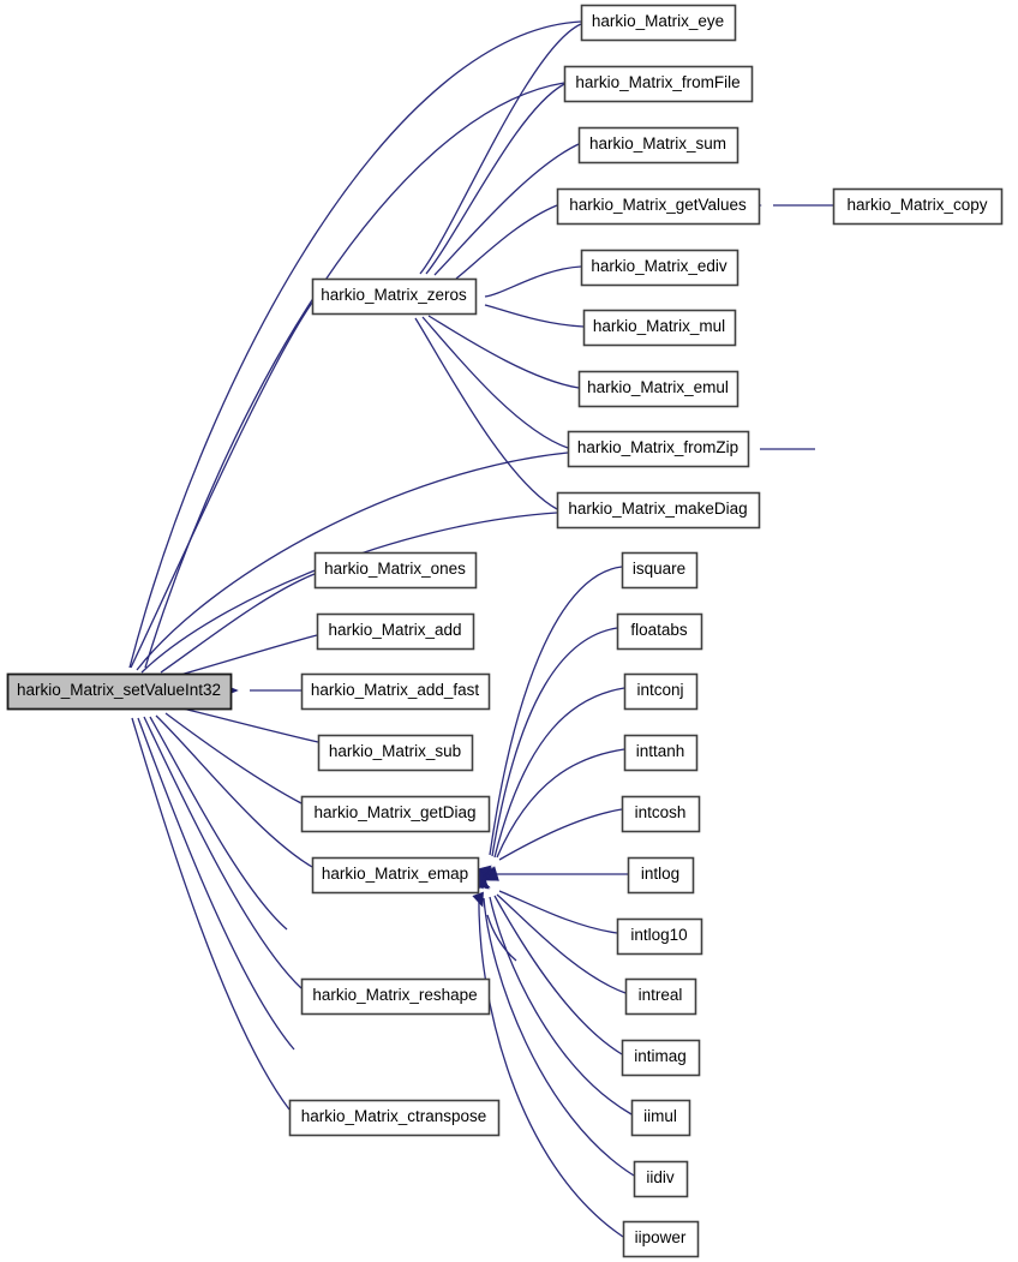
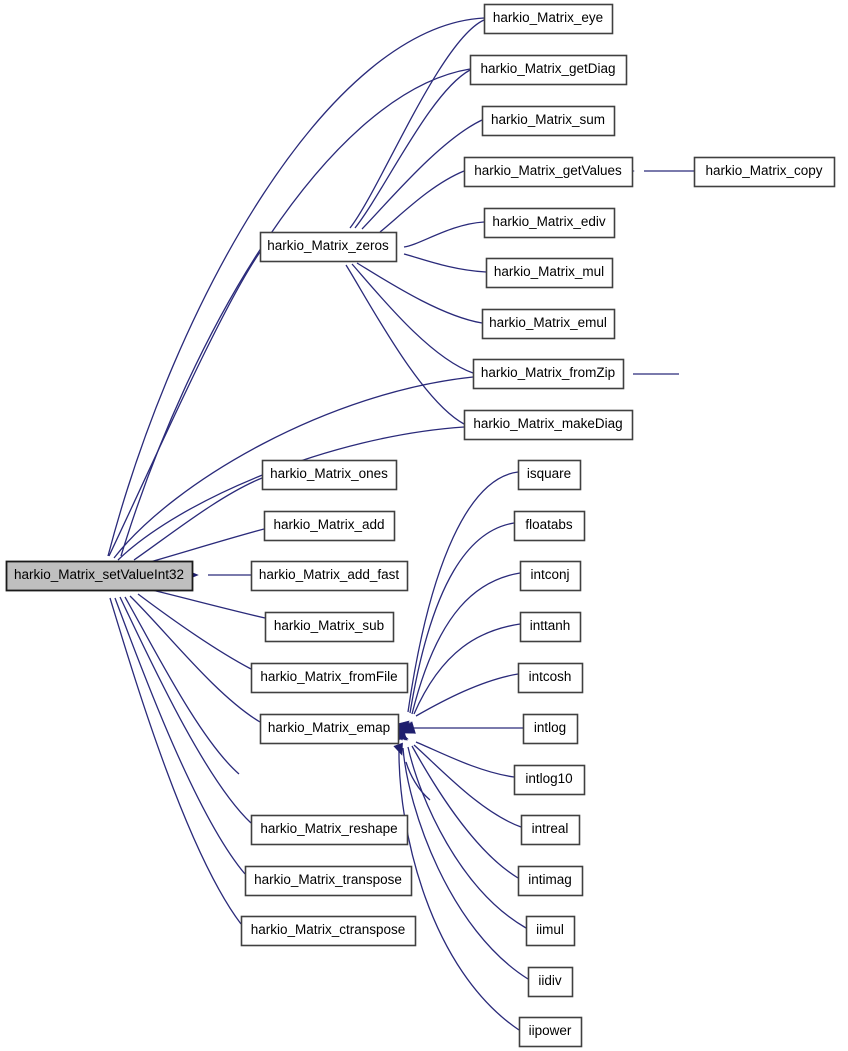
  harkio_Matrix_setValueInt32
  harkio_Matrix_zeros
  harkio_Matrix_eye
- harkio_Matrix_fromFile
+ harkio_Matrix_getDiag
  harkio_Matrix_sum
  harkio_Matrix_getValues
  harkio_Matrix_copy
  harkio_Matrix_ediv
  harkio_Matrix_mul
  harkio_Matrix_emul
  harkio_Matrix_fromZip
  harkio_Matrix_makeDiag
  harkio_Matrix_ones
  harkio_Matrix_add
  harkio_Matrix_add_fast
  harkio_Matrix_sub
- harkio_Matrix_getDiag
+ harkio_Matrix_fromFile
  harkio_Matrix_emap
  harkio_Matrix_reshape
+ harkio_Matrix_transpose
  harkio_Matrix_ctranspose
  isquare
  floatabs
  intconj
  inttanh
  intcosh
  intlog
  intlog10
  intreal
  intimag
  iimul
  iidiv
  iipower
